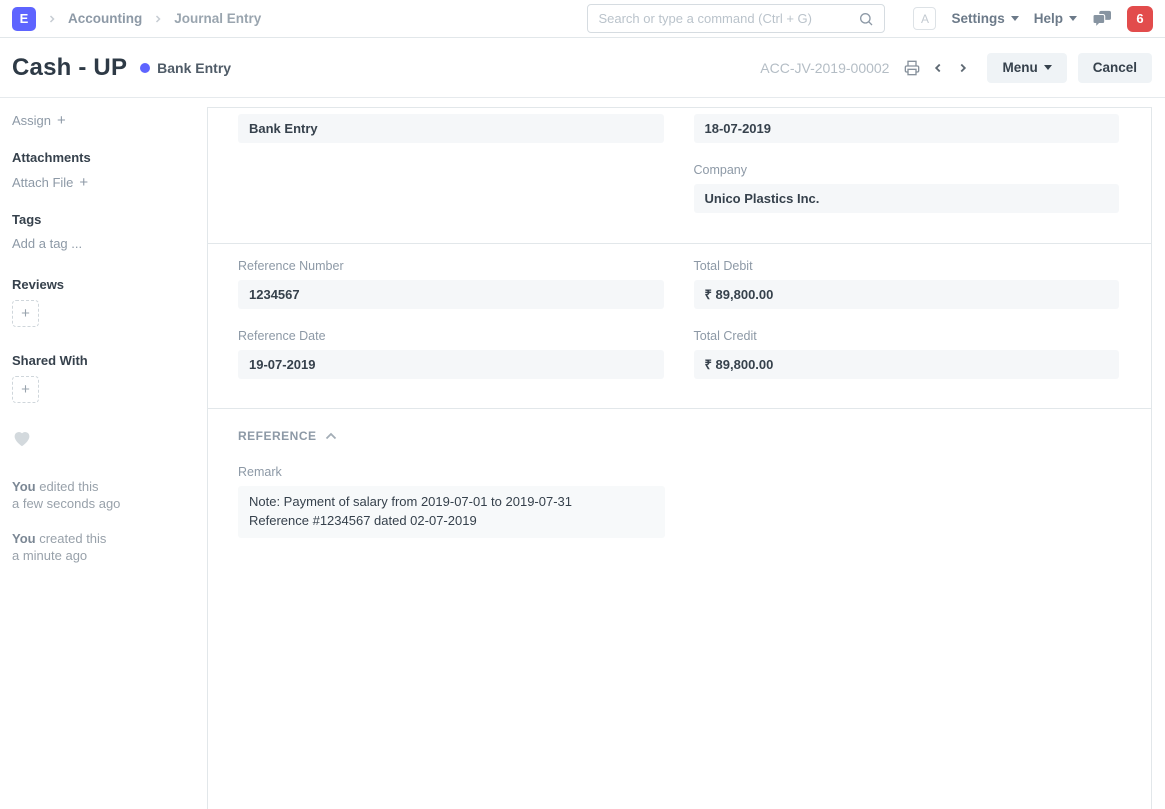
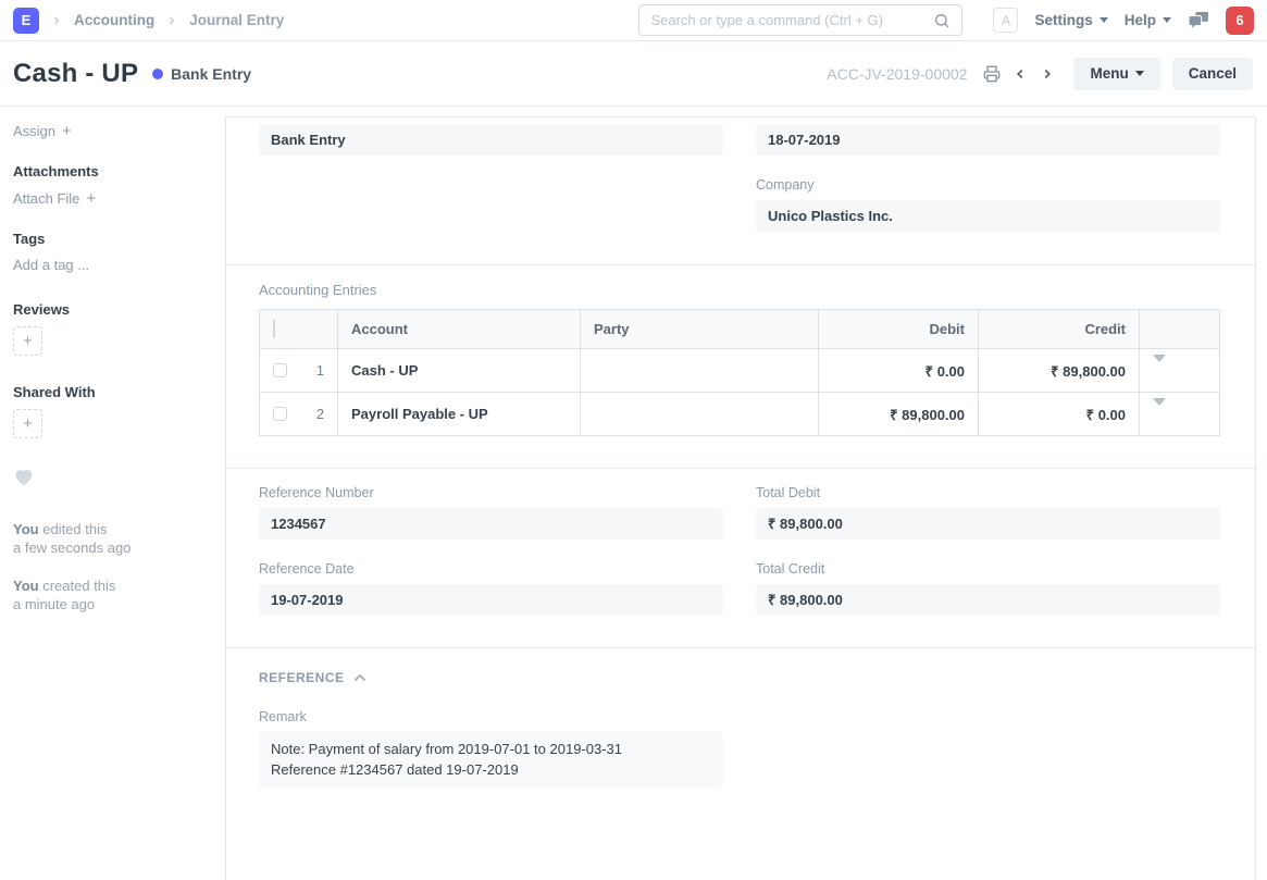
  E
  Accounting
  Journal Entry
  Search or type a command (Ctrl + G)
  A
  Settings
  Help
  6
  Cash - UP
  Bank Entry
  ACC-JV-2019-00002
  Menu
  Cancel
  Assign
  +
  Attachments
  Attach File
  +
  Tags
  Add a tag ...
  Reviews
  +
  Shared With
  +
  You edited this
  a few seconds ago
  You created this
  a minute ago
  Bank Entry
  18-07-2019
  Company
  Unico Plastics Inc.
+ Accounting Entries
+ 	Account	Party	Debit	Credit
+ 1	Cash - UP		₹ 0.00	₹ 89,800.00
+ 2	Payroll Payable - UP		₹ 89,800.00	₹ 0.00
  Reference Number
  1234567
  Reference Date
  19-07-2019
  Total Debit
  ₹ 89,800.00
  Total Credit
  ₹ 89,800.00
  REFERENCE
  Remark
- Note: Payment of salary from 2019-07-01 to 2019-07-31
+ Note: Payment of salary from 2019-07-01 to 2019-03-31
- Reference #1234567 dated 02-07-2019
+ Reference #1234567 dated 19-07-2019
